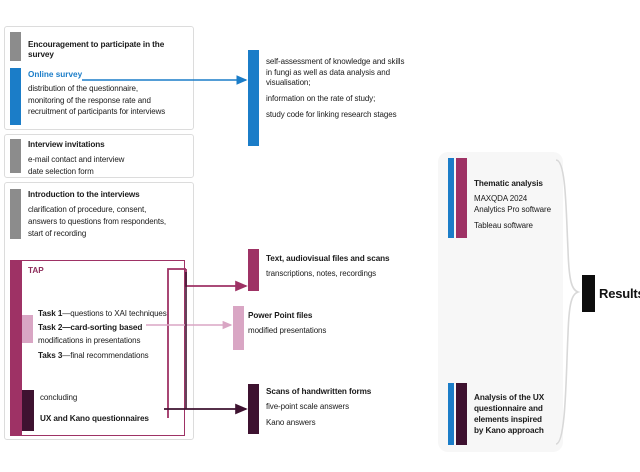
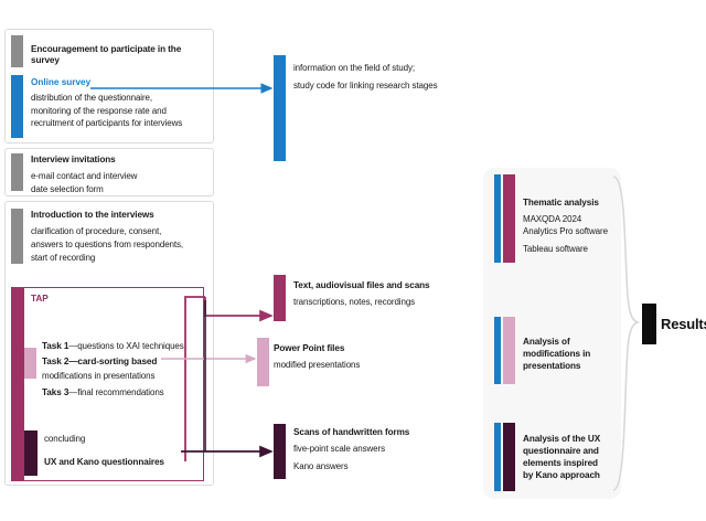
  Encouragement to participate in the survey
  Online survey
  distribution of the questionnaire,
  monitoring of the response rate and
  recruitment of participants for interviews
  Interview invitations
  e-mail contact and interview
  date selection form
  Introduction to the interviews
  clarification of procedure, consent,
  answers to questions from respondents,
  start of recording
  TAP
  Task 1—questions to XAI techniques
  Task 2—card-sorting based
  modifications in presentations
  Taks 3—final recommendations
  concluding
  UX and Kano questionnaires
- self-assessment of knowledge and skills
- in fungi as well as data analysis and
- visualisation;
- information on the rate of study;
+ information on the field of study;
  study code for linking research stages
  Text, audiovisual files and scans
  transcriptions, notes, recordings
  Power Point files
  modified presentations
  Scans of handwritten forms
  five-point scale answers
  Kano answers
  Thematic analysis
  MAXQDA 2024
  Analytics Pro software
  Tableau software
+ Analysis of
+ modifications in
+ presentations
  Analysis of the UX
  questionnaire and
  elements inspired
  by Kano approach
  Result
